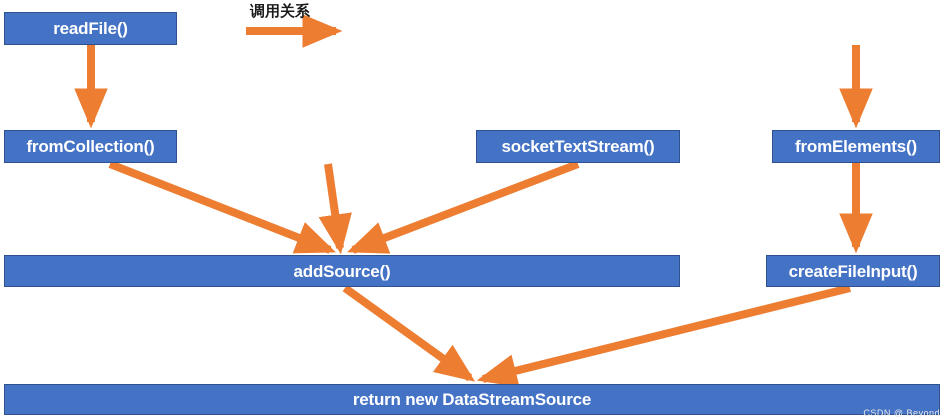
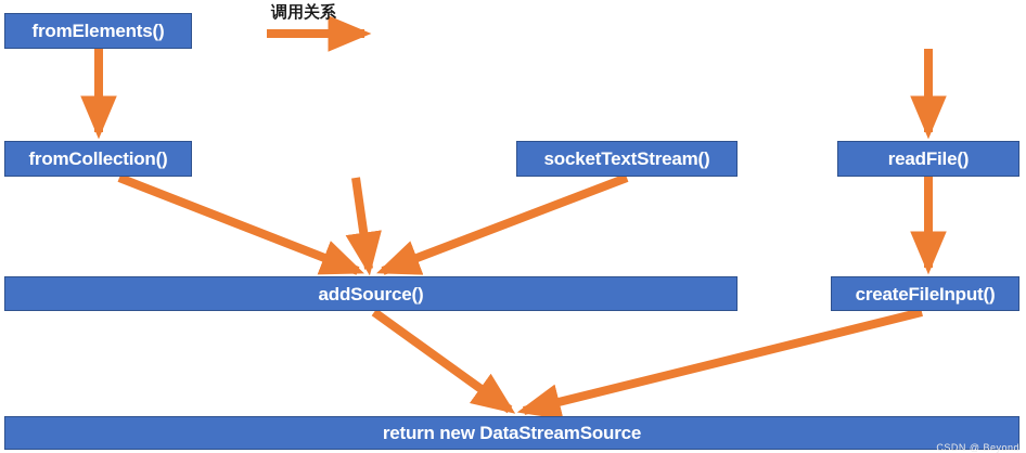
  调用关系
- readFile()
+ fromElements()
  fromCollection()
  socketTextStream()
- fromElements()
+ readFile()
  addSource()
  createFileInput()
  return new DataStreamSource
  CSDN @ Beyond
